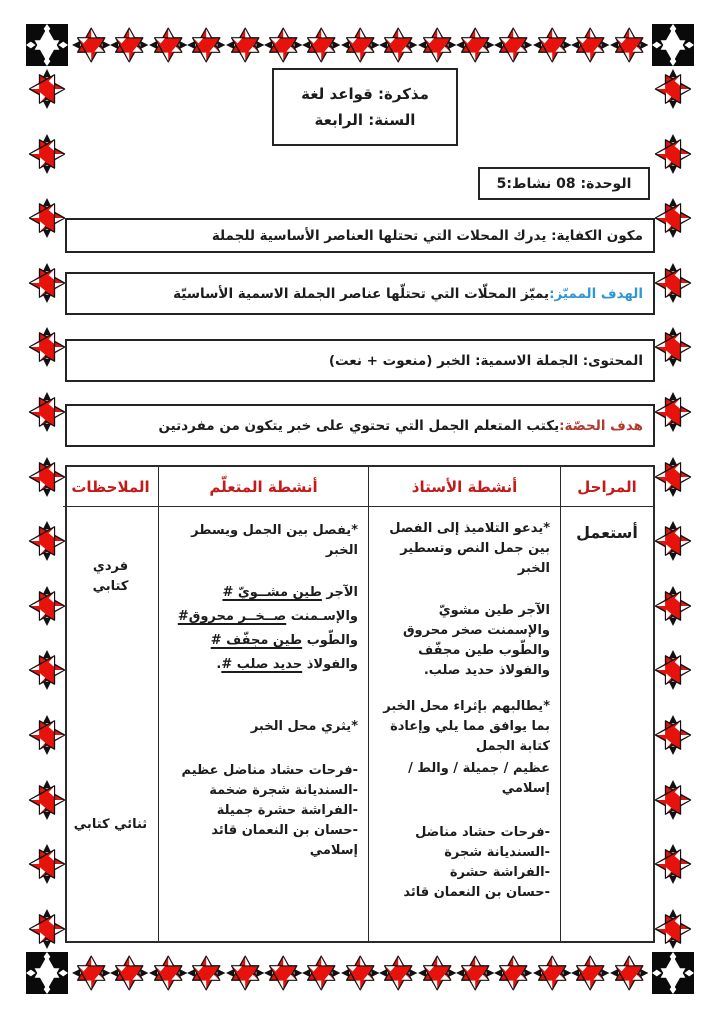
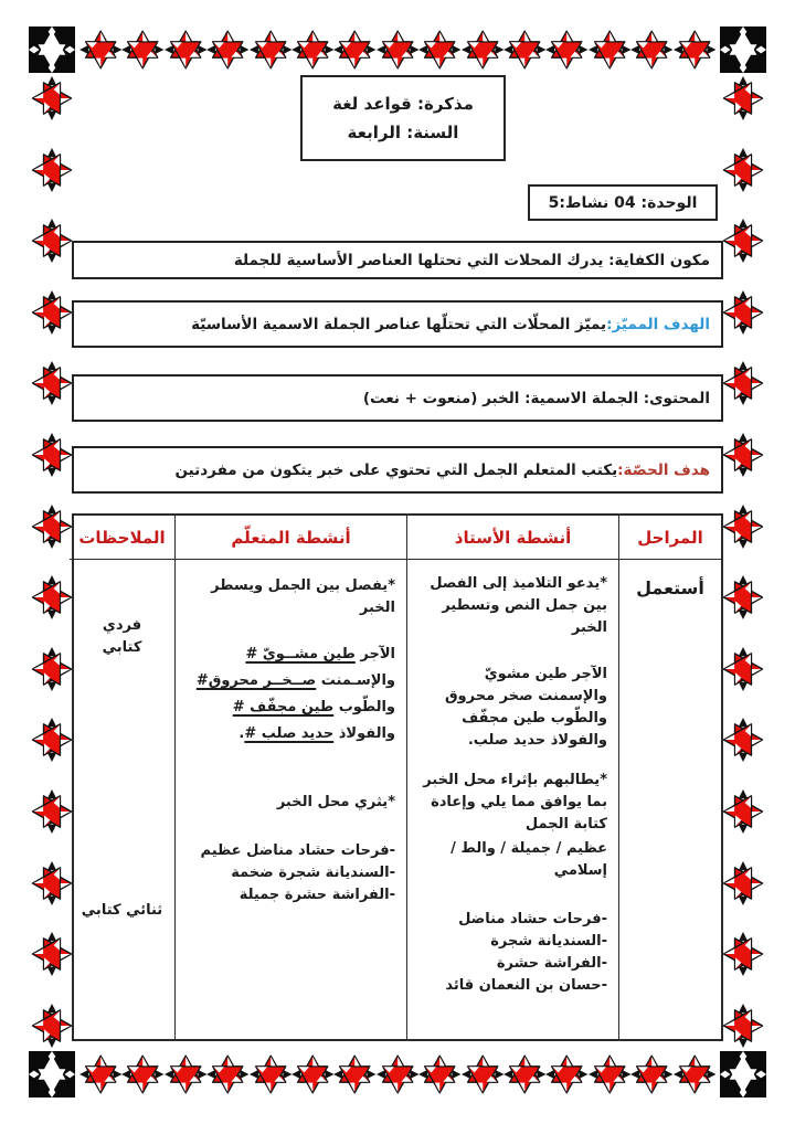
  مذكرة: قواعد لغة
  السنة: الرابعة
- الوحدة: 08 نشاط:5
+ الوحدة: 04 نشاط:5
  مكون الكفاية: يدرك المحلات التي تحتلها العناصر الأساسية للجملة
  الهدف المميّز:
  يميّز المحلّات التي تحتلّها عناصر الجملة الاسمية الأساسيّة
  المحتوى: الجملة الاسمية: الخبر (منعوت + نعت)
  هدف الحصّة:
  يكتب المتعلم الجمل التي تحتوي على خبر يتكون من مفردتين
  المراحل
  أنشطة الأستاذ
  أنشطة المتعلّم
  الملاحظات
  أستعمل
  *يدعو التلاميذ إلى الفصل بين جمل النص وتسطير الخبر
  الآجر طين مشويّ والإسمنت صخر محروق والطّوب طين مجفّف والفولاذ حديد صلب.
  *يطالبهم بإثراء محل الخبر بما يوافق مما يلي وإعادة كتابة الجمل
  عظيم / جميلة / والط /إسلامي
  -فرحات حشاد مناضل
  -السنديانة شجرة
  -الفراشة حشرة
  -حسان بن النعمان قائد
  *يفصل بين الجمل ويسطر الخبر
  الآجر طين مشــويّ # والإسـمنت صــخــر محروق# والطّوب طين مجفّف # والفولاذ حديد صلب #.
  *يثري محل الخبر
  -فرحات حشاد مناضل عظيم
  -السنديانة شجرة ضخمة
  -الفراشة حشرة جميلة
- -حسان بن النعمان قائد إسلامي
  فردي كتابي
  ثنائي كتابي
